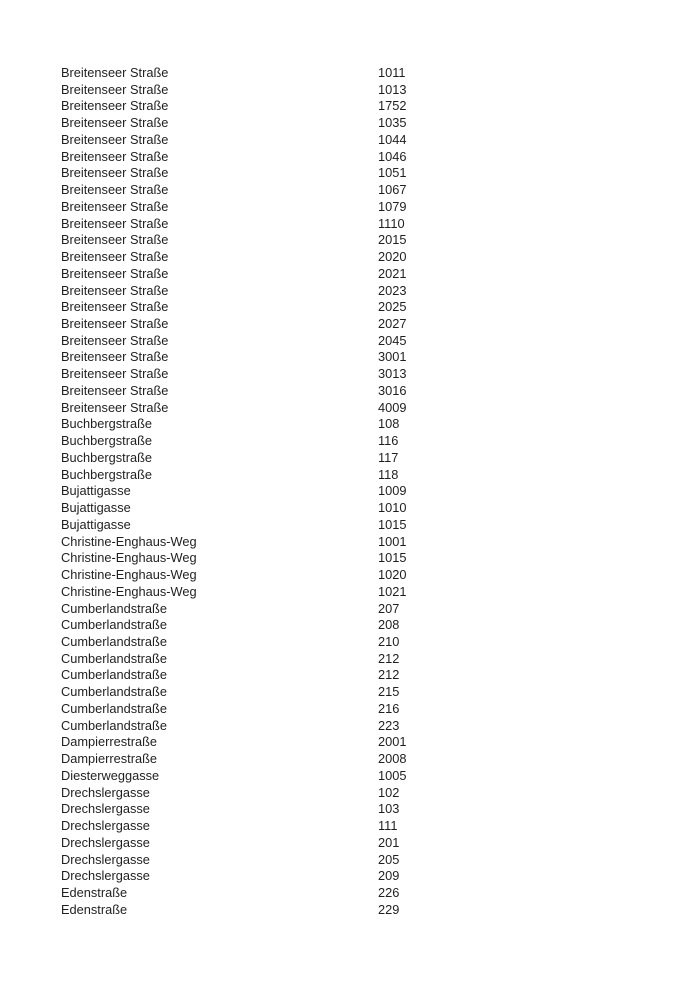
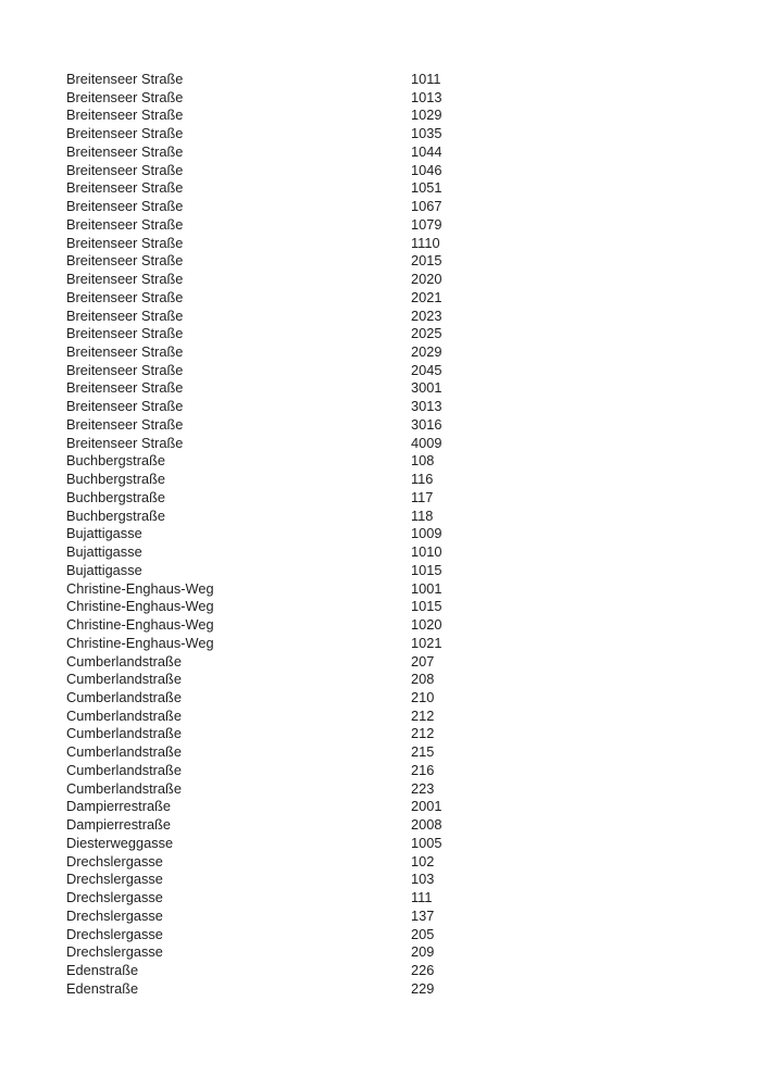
  Breitenseer Straße
  1011
  Breitenseer Straße
  1013
  Breitenseer Straße
- 1752
+ 1029
  Breitenseer Straße
  1035
  Breitenseer Straße
  1044
  Breitenseer Straße
  1046
  Breitenseer Straße
  1051
  Breitenseer Straße
  1067
  Breitenseer Straße
  1079
  Breitenseer Straße
  1110
  Breitenseer Straße
  2015
  Breitenseer Straße
  2020
  Breitenseer Straße
  2021
  Breitenseer Straße
  2023
  Breitenseer Straße
  2025
  Breitenseer Straße
- 2027
+ 2029
  Breitenseer Straße
  2045
  Breitenseer Straße
  3001
  Breitenseer Straße
  3013
  Breitenseer Straße
  3016
  Breitenseer Straße
  4009
  Buchbergstraße
  108
  Buchbergstraße
  116
  Buchbergstraße
  117
  Buchbergstraße
  118
  Bujattigasse
  1009
  Bujattigasse
  1010
  Bujattigasse
  1015
  Christine-Enghaus-Weg
  1001
  Christine-Enghaus-Weg
  1015
  Christine-Enghaus-Weg
  1020
  Christine-Enghaus-Weg
  1021
  Cumberlandstraße
  207
  Cumberlandstraße
  208
  Cumberlandstraße
  210
  Cumberlandstraße
  212
  Cumberlandstraße
  212
  Cumberlandstraße
  215
  Cumberlandstraße
  216
  Cumberlandstraße
  223
  Dampierrestraße
  2001
  Dampierrestraße
  2008
  Diesterweggasse
  1005
  Drechslergasse
  102
  Drechslergasse
  103
  Drechslergasse
  111
  Drechslergasse
- 201
+ 137
  Drechslergasse
  205
  Drechslergasse
  209
  Edenstraße
  226
  Edenstraße
  229
